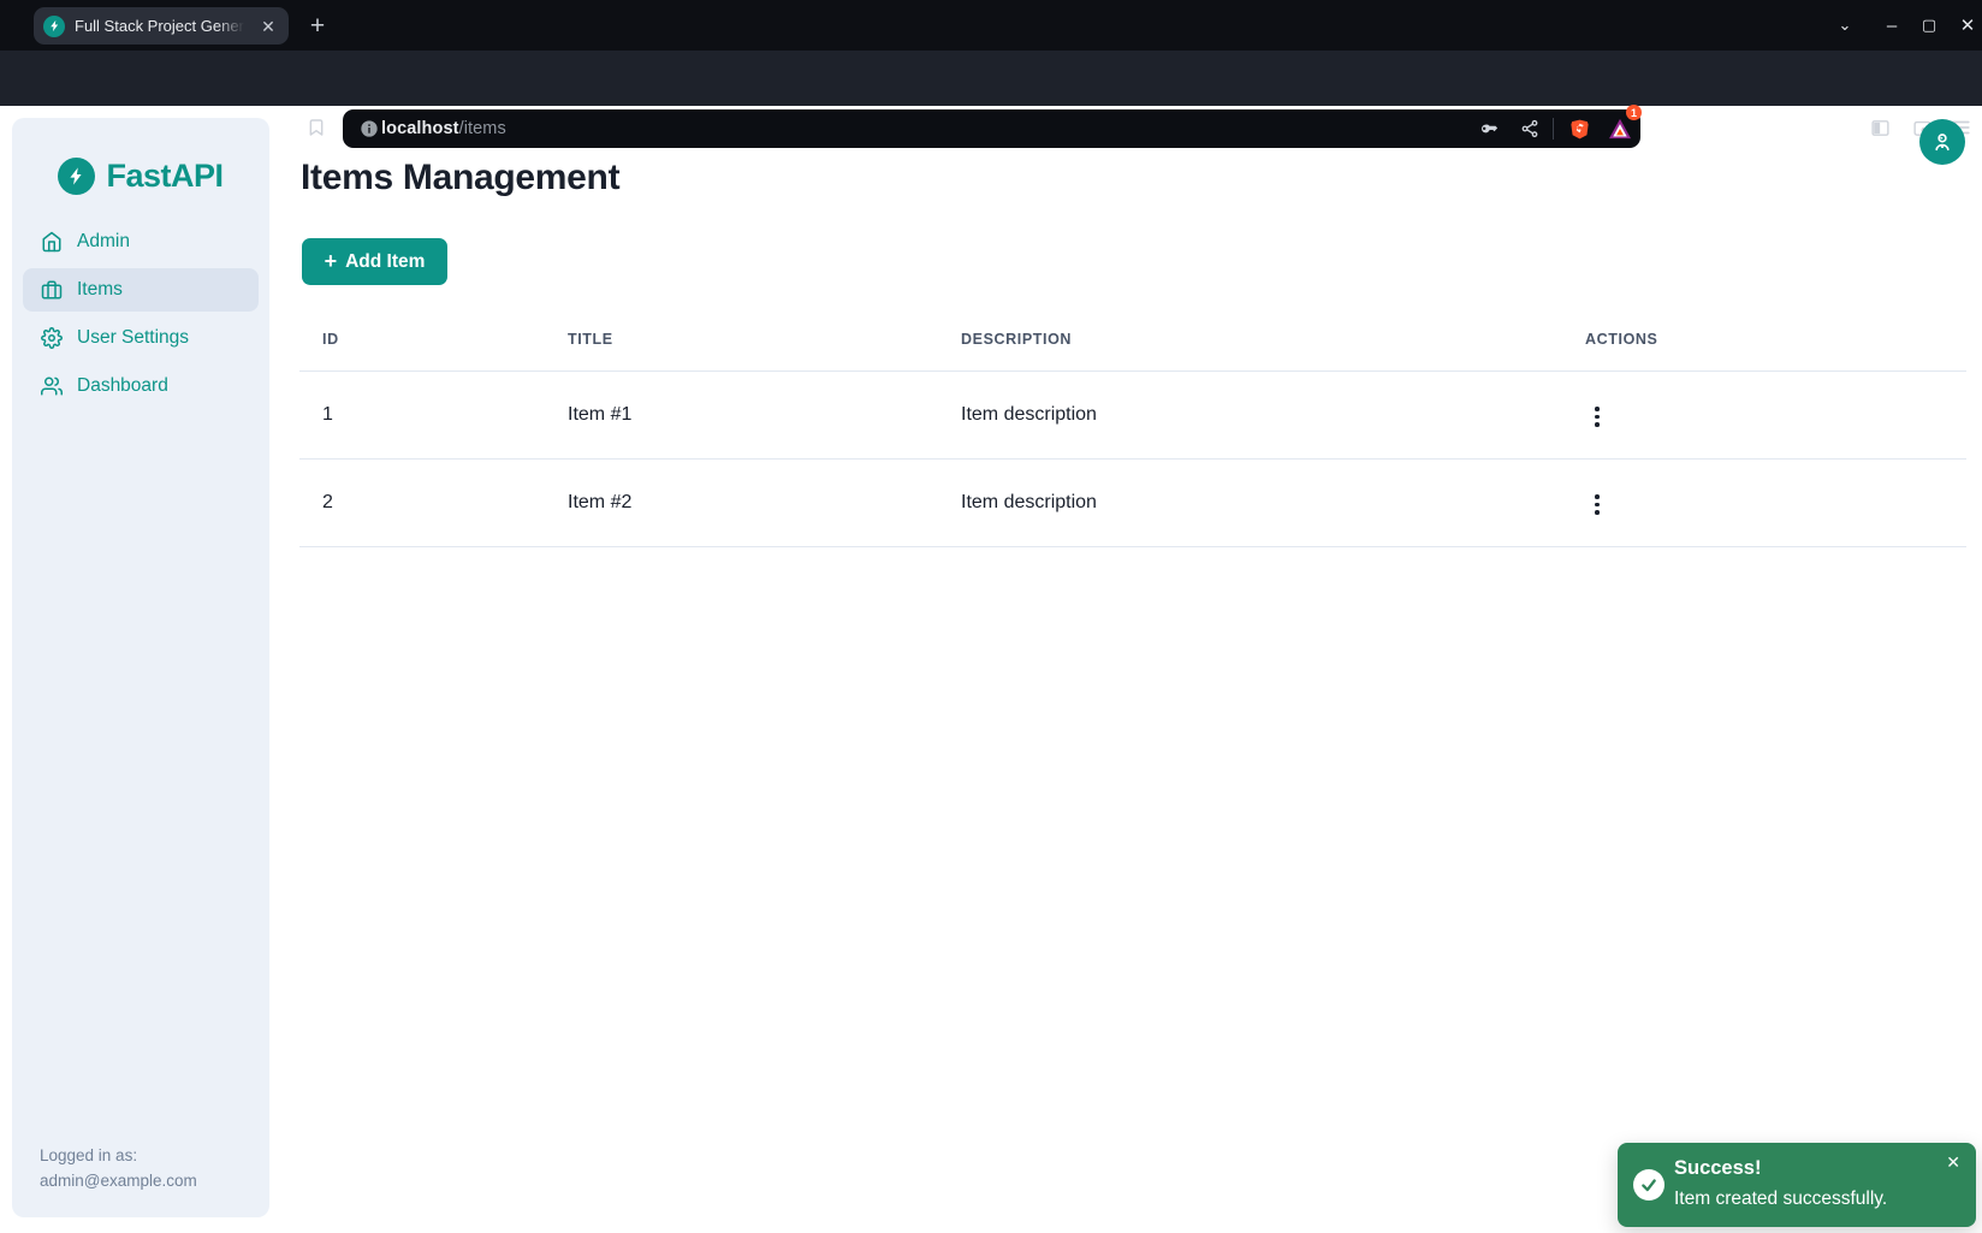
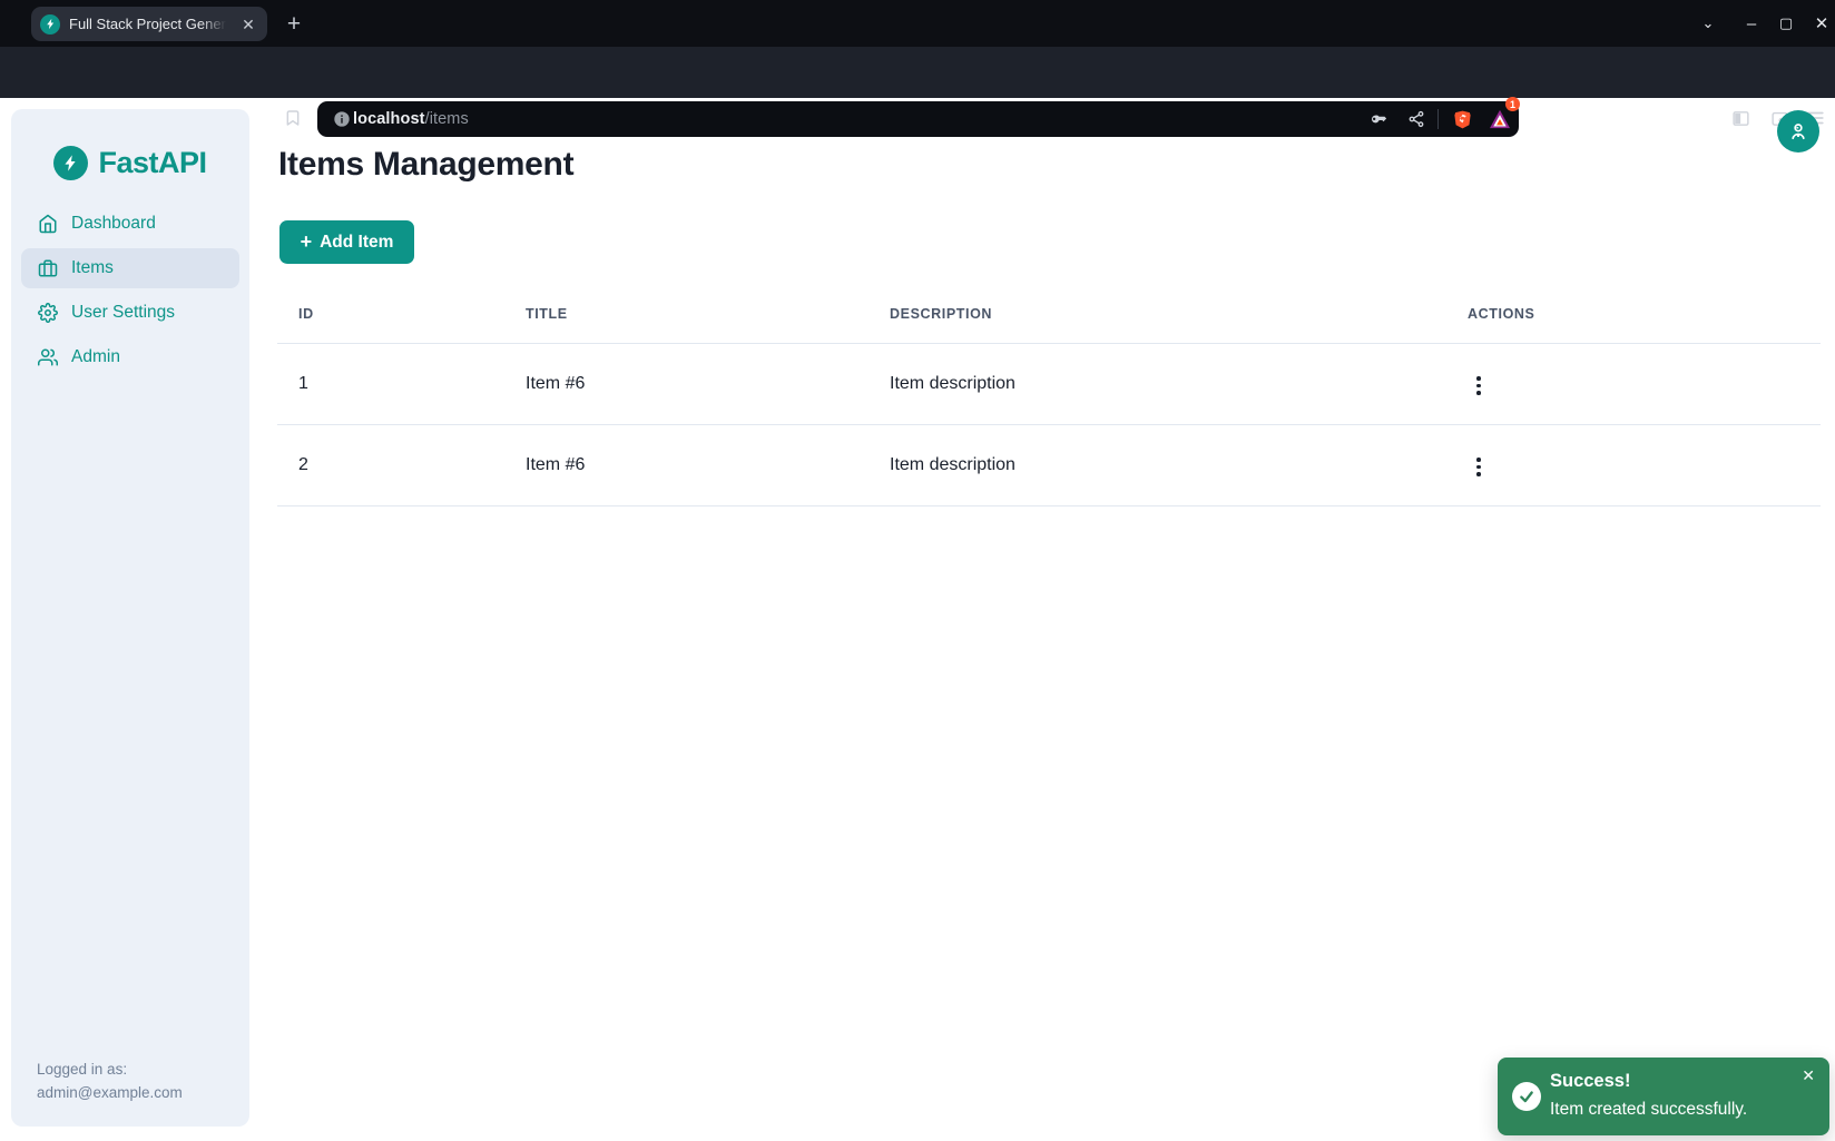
  Full Stack Project Gener
  ✕
  +
  ⌄
  –
  ▢
  ✕
  localhost/items
  1
  FastAPI
- Admin
+ Dashboard
  Items
  User Settings
- Dashboard
+ Admin
  Logged in as:
  admin@example.com
  Items Management
  +
  Add Item
  ID	TITLE	DESCRIPTION	ACTIONS
- 1	Item #1	Item description
+ 1	Item #6	Item description
- 2	Item #2	Item description
+ 2	Item #6	Item description
  Success!
  Item created successfully.
  ✕
